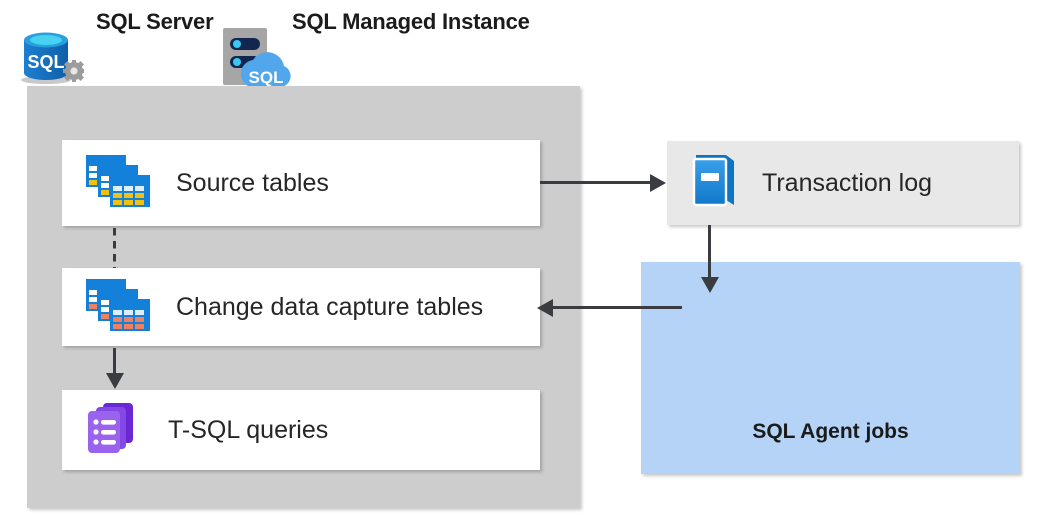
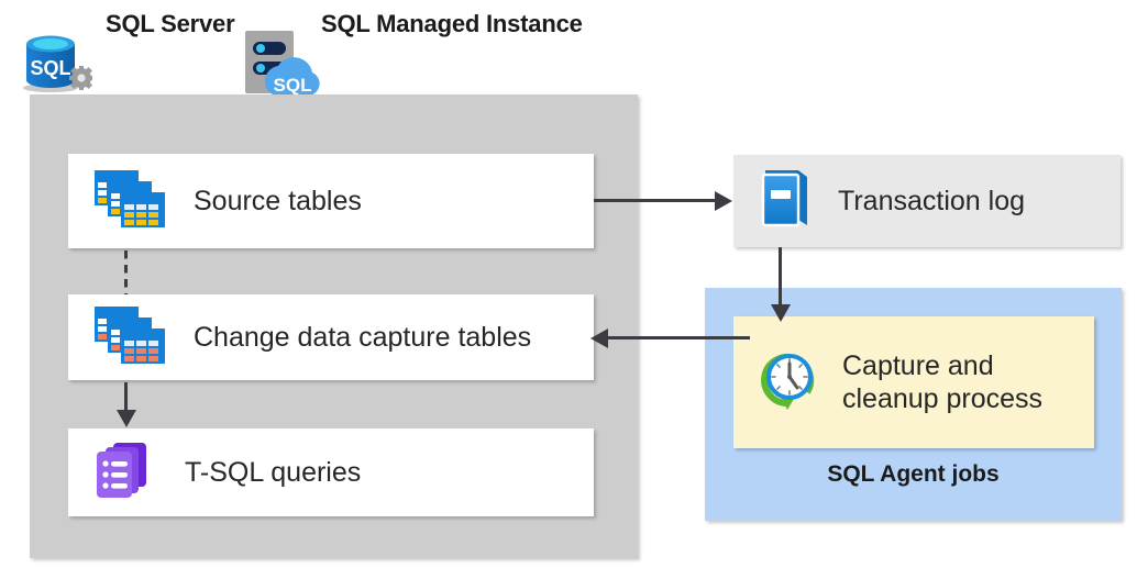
  SQL
  SQL Server
  SQL
  SQL Managed Instance
  SQL Agent jobs
  Source tables
  Change data capture tables
  T-SQL queries
  Transaction log
+ Capture and
+ cleanup process
